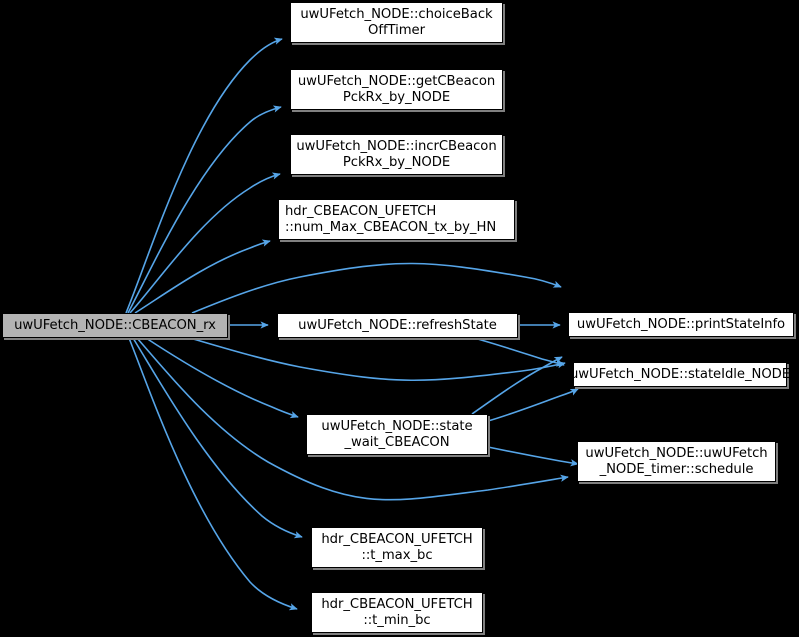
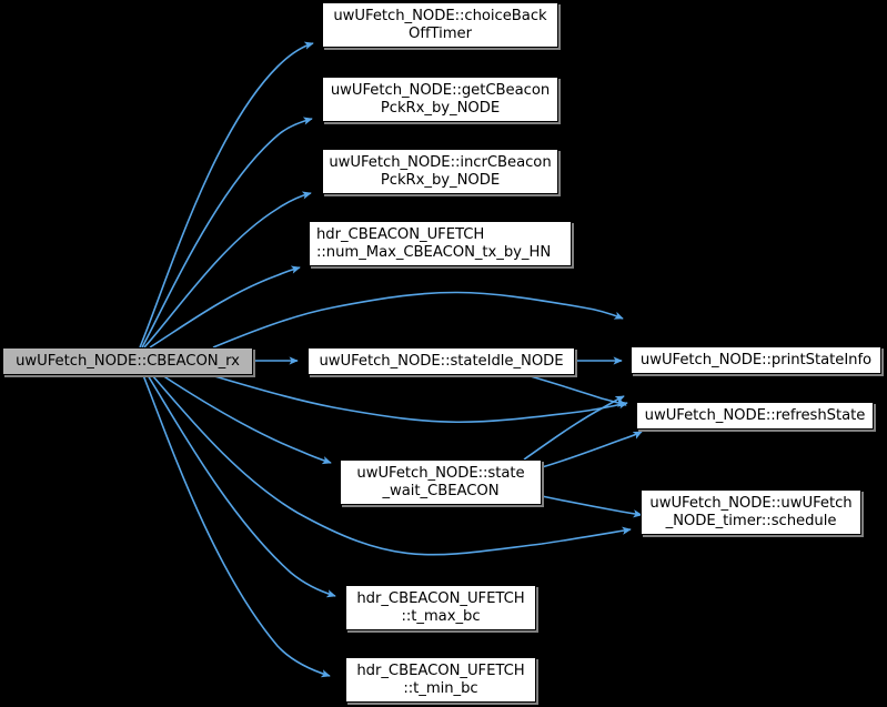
  uwUFetch_NODE::choiceBack
  OffTimer
  uwUFetch_NODE::getCBeacon
  PckRx_by_NODE
  uwUFetch_NODE::incrCBeacon
  PckRx_by_NODE
  hdr_CBEACON_UFETCH
  ::num_Max_CBEACON_tx_by_HN
  uwUFetch_NODE::CBEACON_rx
- uwUFetch_NODE::refreshState
+ uwUFetch_NODE::stateIdle_NODE
  uwUFetch_NODE::state
  _wait_CBEACON
  uwUFetch_NODE::printStateInfo
- uwUFetch_NODE::stateIdle_NODE
+ uwUFetch_NODE::refreshState
  uwUFetch_NODE::uwUFetch
  _NODE_timer::schedule
  hdr_CBEACON_UFETCH
  ::t_max_bc
  hdr_CBEACON_UFETCH
  ::t_min_bc
